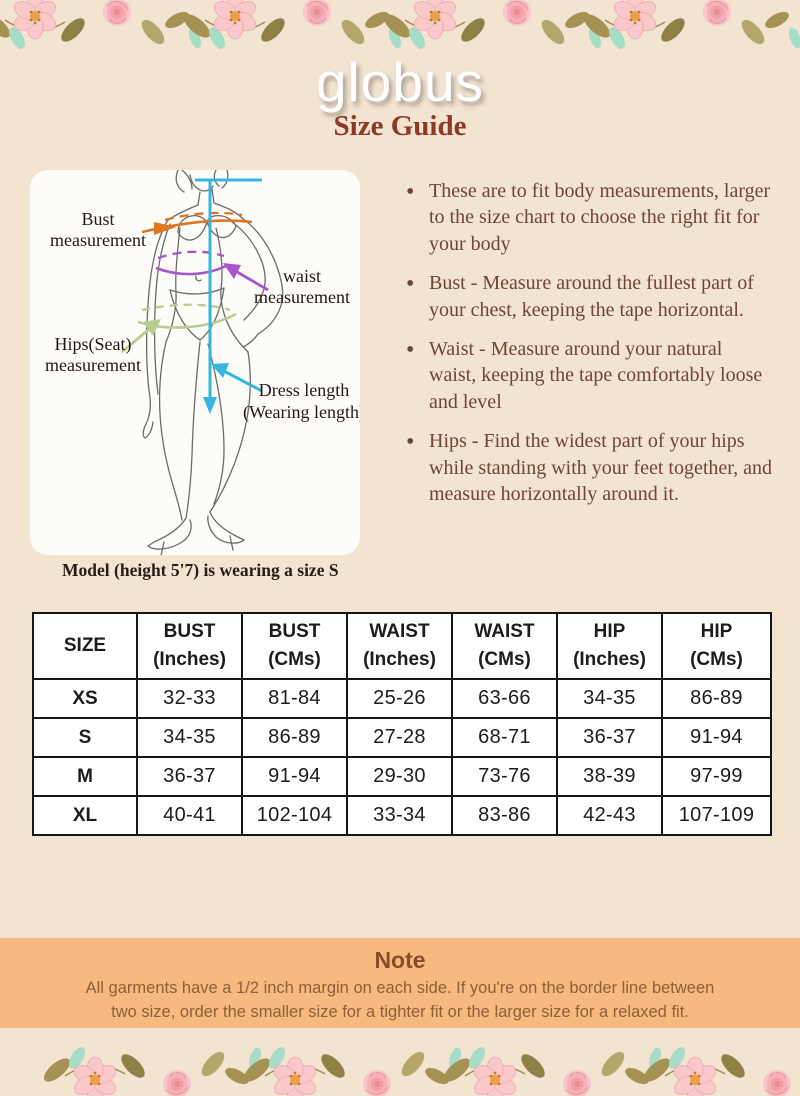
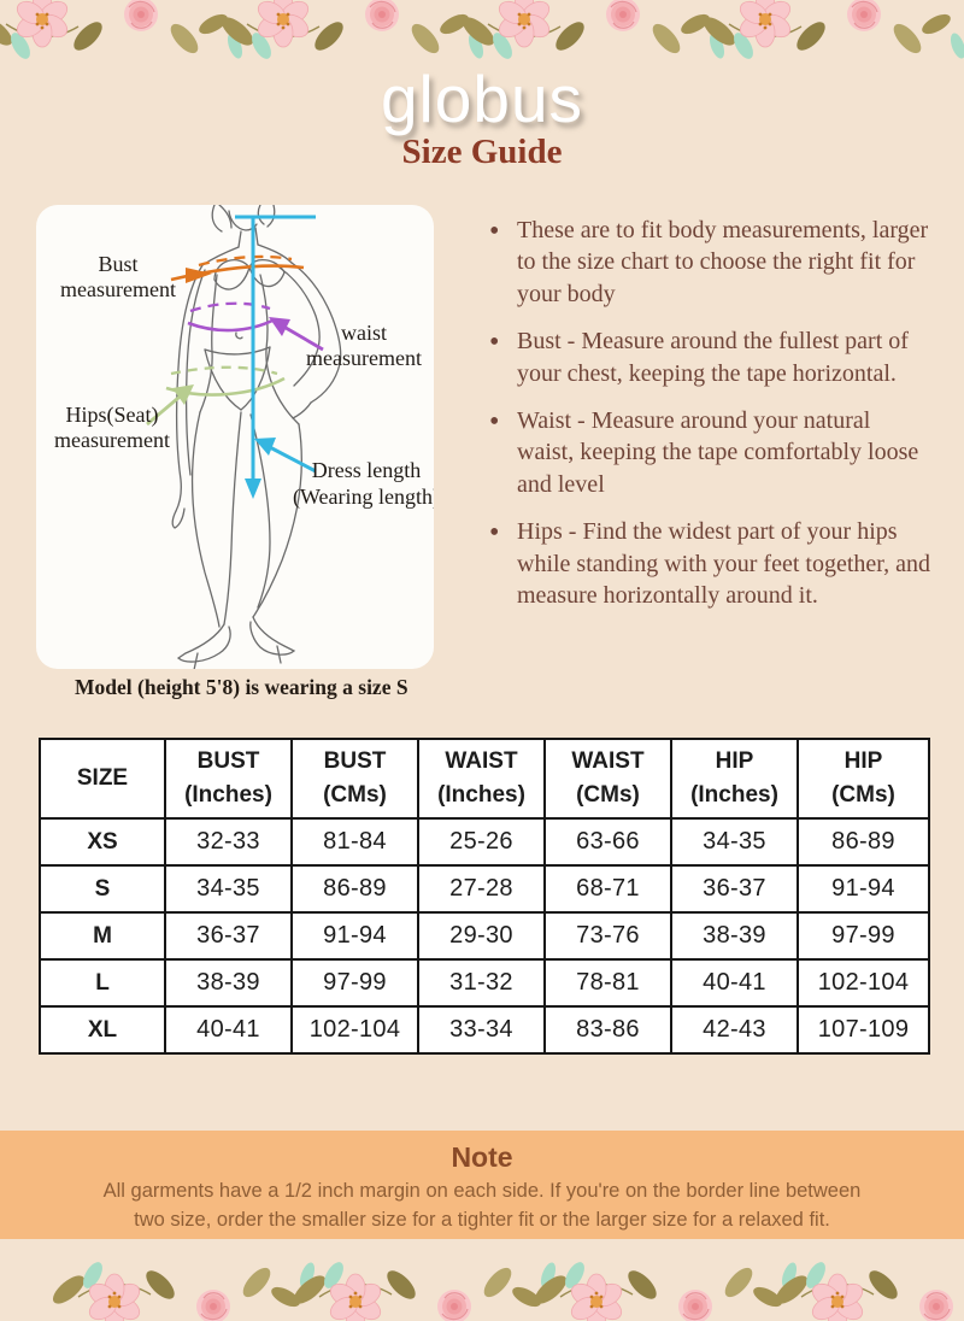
  globus
  Size Guide
  Bust
  measurement
  waist
  measurement
  Hips(Seat)
  measurement
  Dress length
  (Wearing length
- Model (height 5'7) is wearing a size S
+ Model (height 5'8) is wearing a size S
  These are to fit body measurements, larger to the size chart to choose the right fit for your body
  Bust - Measure around the fullest part of your chest, keeping the tape horizontal.
  Waist - Measure around your natural waist, keeping the tape comfortably loose and level
  Hips - Find the widest part of your hips while standing with your feet together, and measure horizontally around it.
  SIZE	BUST(Inches)	BUST(CMs)	WAIST(Inches)	WAIST(CMs)	HIP(Inches)	HIP(CMs)
  XS	32-33	81-84	25-26	63-66	34-35	86-89
  S	34-35	86-89	27-28	68-71	36-37	91-94
  M	36-37	91-94	29-30	73-76	38-39	97-99
+ L	38-39	97-99	31-32	78-81	40-41	102-104
  XL	40-41	102-104	33-34	83-86	42-43	107-109
  Note
  All garments have a 1/2 inch margin on each side. If you're on the border line between two size, order the smaller size for a tighter fit or the larger size for a relaxed fit.
